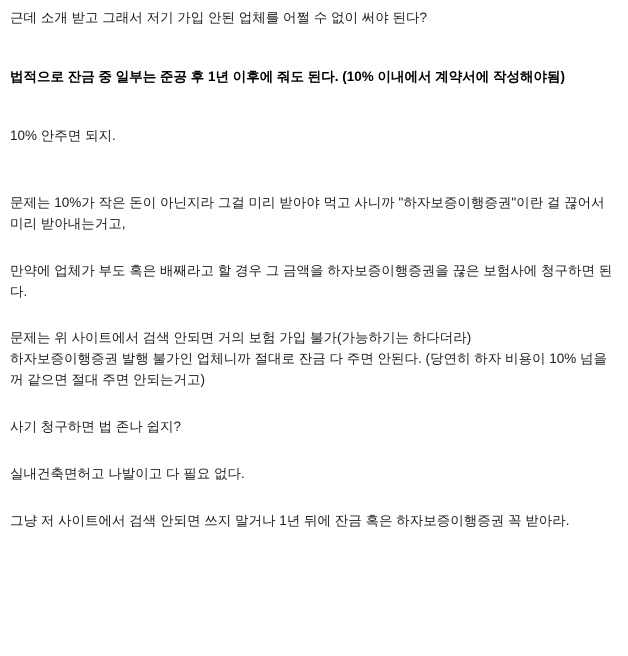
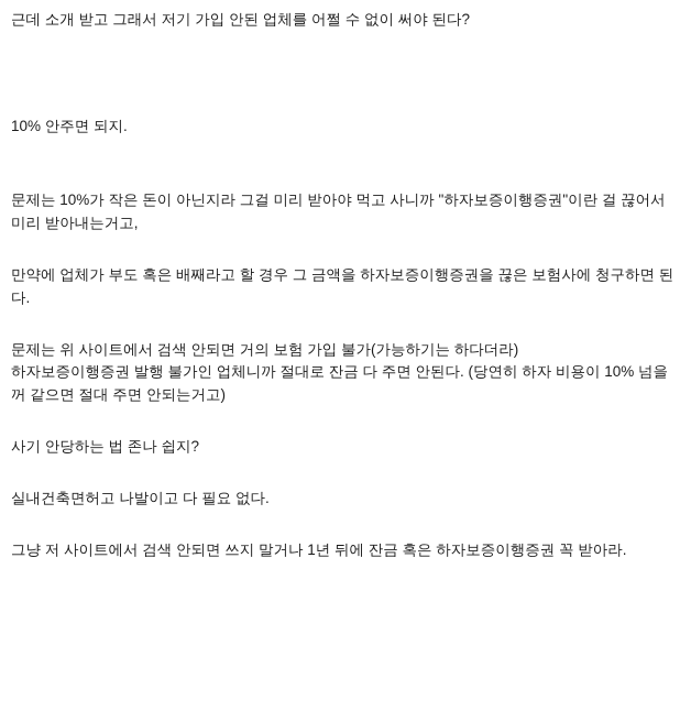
  근데 소개 받고 그래서 저기 가입 안된 업체를 어쩔 수 없이 써야 된다?
- 법적으로 잔금 중 일부는 준공 후 1년 이후에 줘도 된다. (10% 이내에서 계약서에 작성해야됨)
  10% 안주면 되지.
  문제는 10%가 작은 돈이 아닌지라 그걸 미리 받아야 먹고 사니까 "하자보증이행증권"이란 걸 끊어서 미리 받아내는거고,
  만약에 업체가 부도 혹은 배째라고 할 경우 그 금액을 하자보증이행증권을 끊은 보험사에 청구하면 된다.
  문제는 위 사이트에서 검색 안되면 거의 보험 가입 불가(가능하기는 하다더라)
  하자보증이행증권 발행 불가인 업체니까 절대로 잔금 다 주면 안된다. (당연히 하자 비용이 10% 넘을꺼 같으면 절대 주면 안되는거고)
- 사기 청구하면 법 존나 쉽지?
+ 사기 안당하는 법 존나 쉽지?
  실내건축면허고 나발이고 다 필요 없다.
  그냥 저 사이트에서 검색 안되면 쓰지 말거나 1년 뒤에 잔금 혹은 하자보증이행증권 꼭 받아라.
